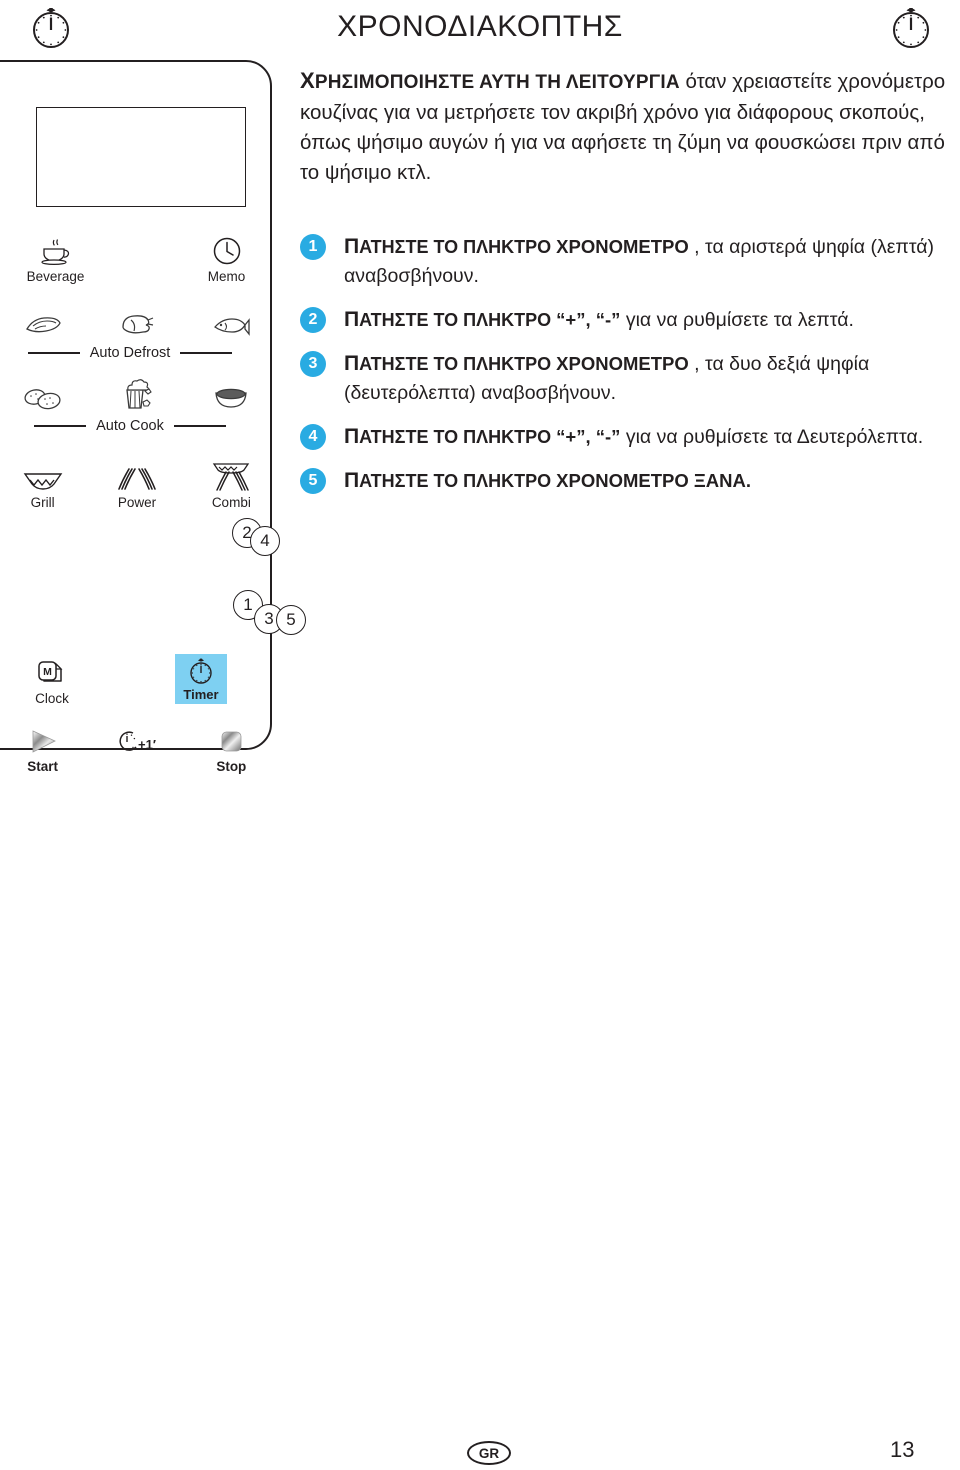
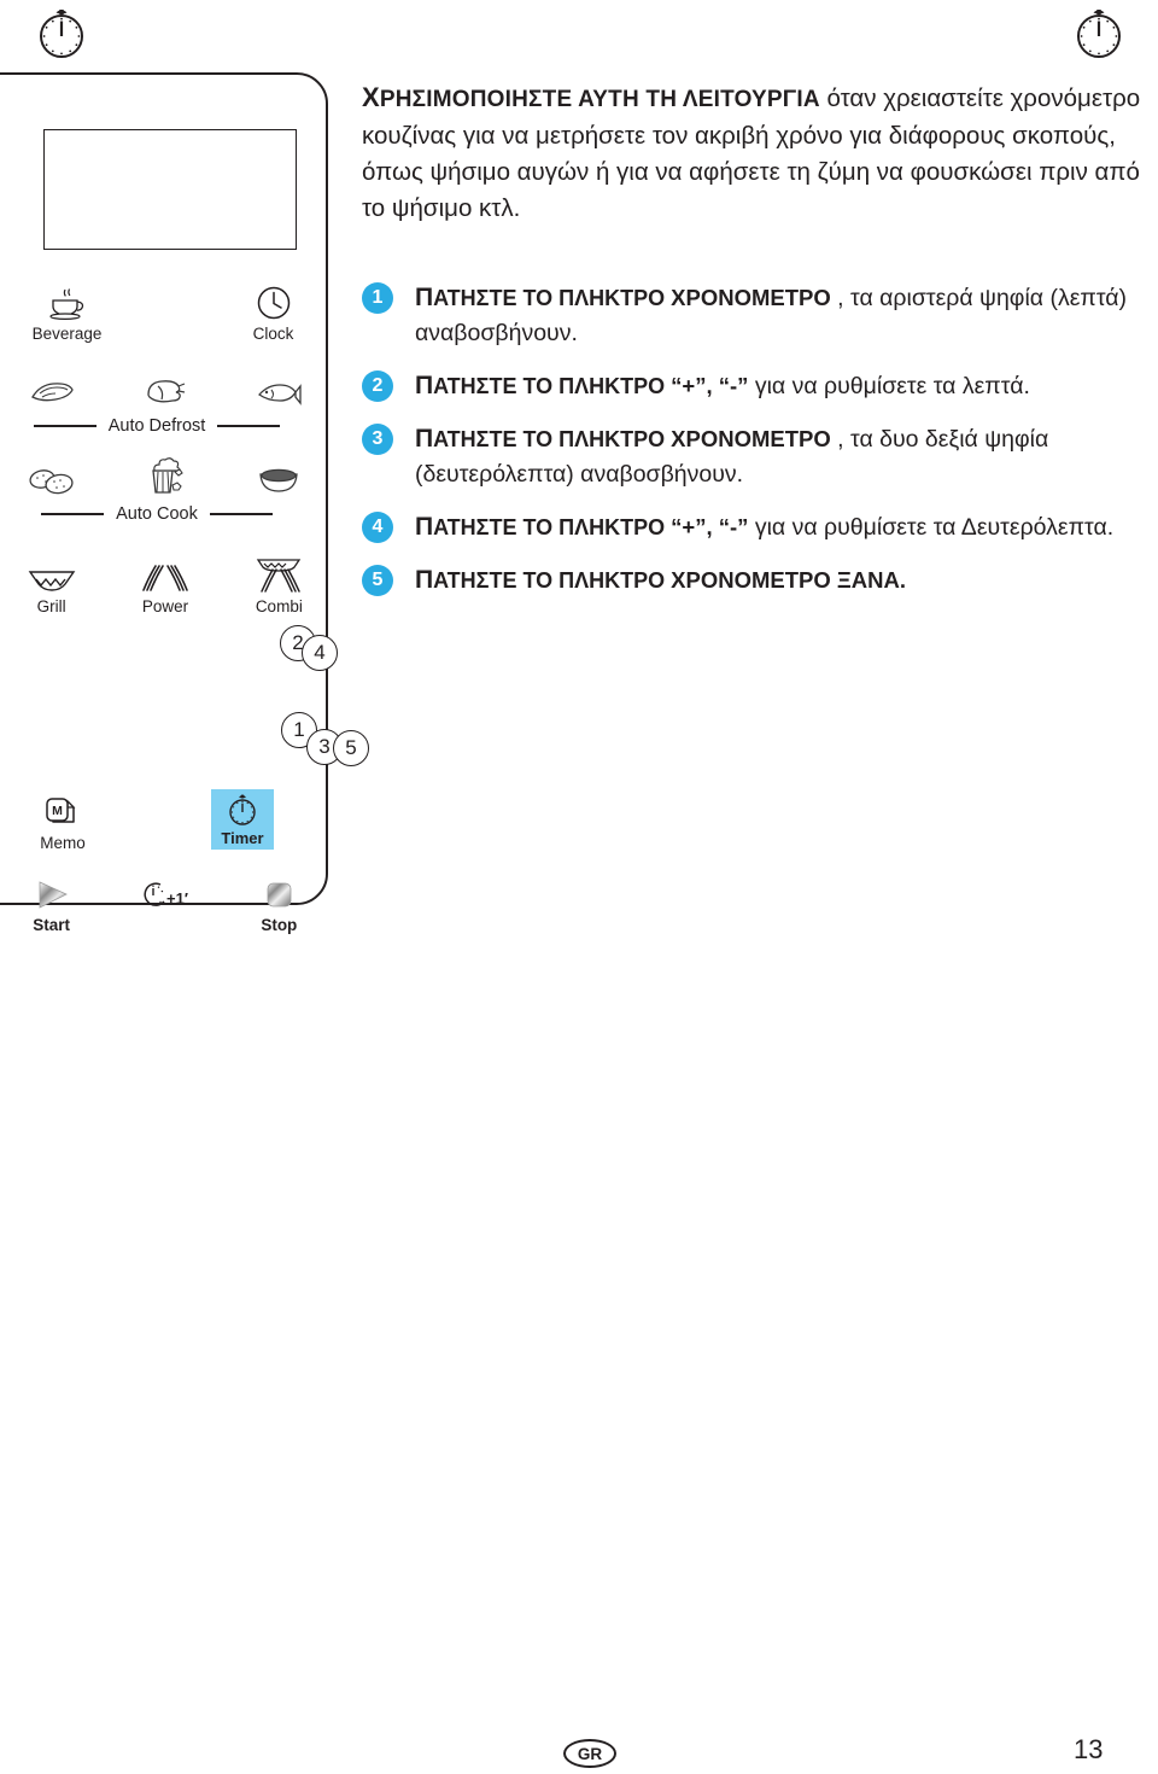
- ΧΡΟΝΟΔΙΑΚΟΠΤΗΣ
  ΧΡΗΣΙΜΟΠΟΙΗΣΤΕ ΑΥΤΗ ΤΗ ΛΕΙΤΟΥΡΓΙΑ όταν χρειαστείτε χρονόμετρο κουζίνας για να μετρήσετε τον ακριβή χρόνο για διάφορους σκοπούς, όπως ψήσιμο αυγών ή για να αφήσετε τη ζύμη να φουσκώσει πριν από το ψήσιμο κτλ.
  Beverage
- Memo
+ Clock
  Auto Defrost
  Auto Cook
  Grill
  Power
  Combi
  M
- Clock
+ Memo
  Timer
  Start
  +1′
  Stop
  2
  4
  1
  3
  5
  1
  ΠΑΤΗΣΤΕ ΤΟ ΠΛΗΚΤΡΟ ΧΡΟΝΟΜΕΤΡΟ , τα αριστερά ψηφία (λεπτά) αναβοσβήνουν.
  2
  ΠΑΤΗΣΤΕ ΤΟ ΠΛΗΚΤΡΟ “+”, “-” για να ρυθμίσετε τα λεπτά.
  3
  ΠΑΤΗΣΤΕ ΤΟ ΠΛΗΚΤΡΟ ΧΡΟΝΟΜΕΤΡΟ , τα δυο δεξιά ψηφία (δευτερόλεπτα) αναβοσβήνουν.
  4
  ΠΑΤΗΣΤΕ ΤΟ ΠΛΗΚΤΡΟ “+”, “-” για να ρυθμίσετε τα Δευτερόλεπτα.
  5
  ΠΑΤΗΣΤΕ ΤΟ ΠΛΗΚΤΡΟ ΧΡΟΝΟΜΕΤΡΟ ΞΑΝΑ.
  GR
  13
